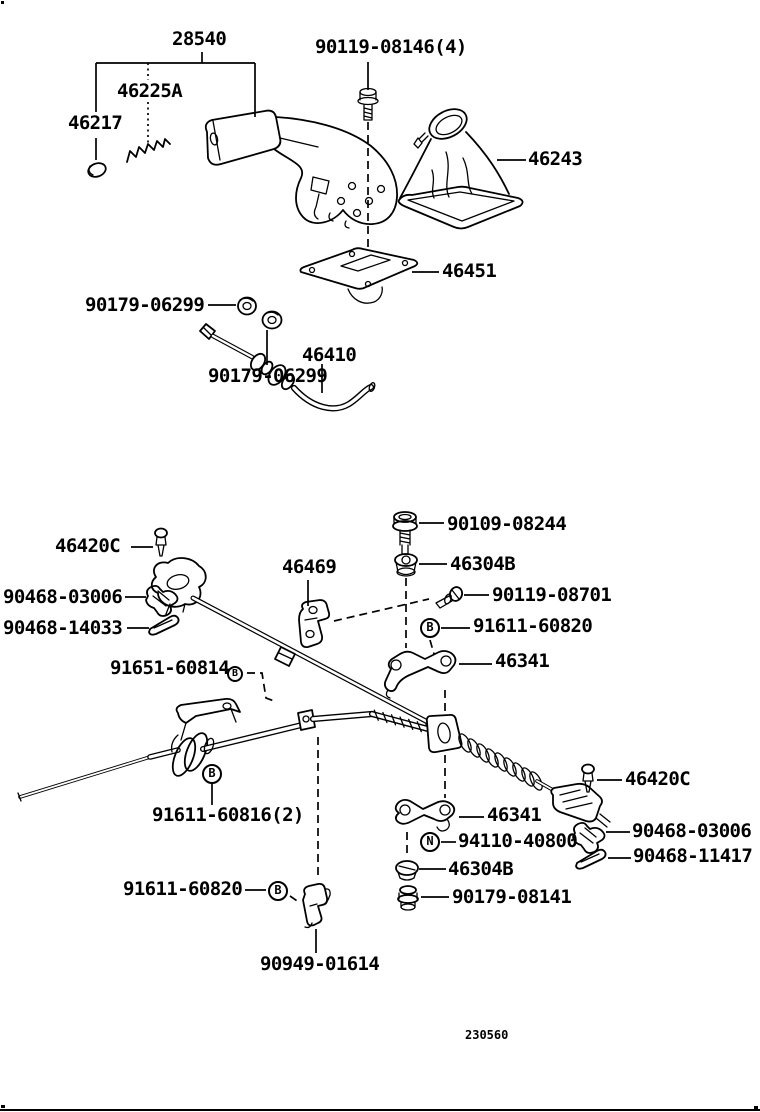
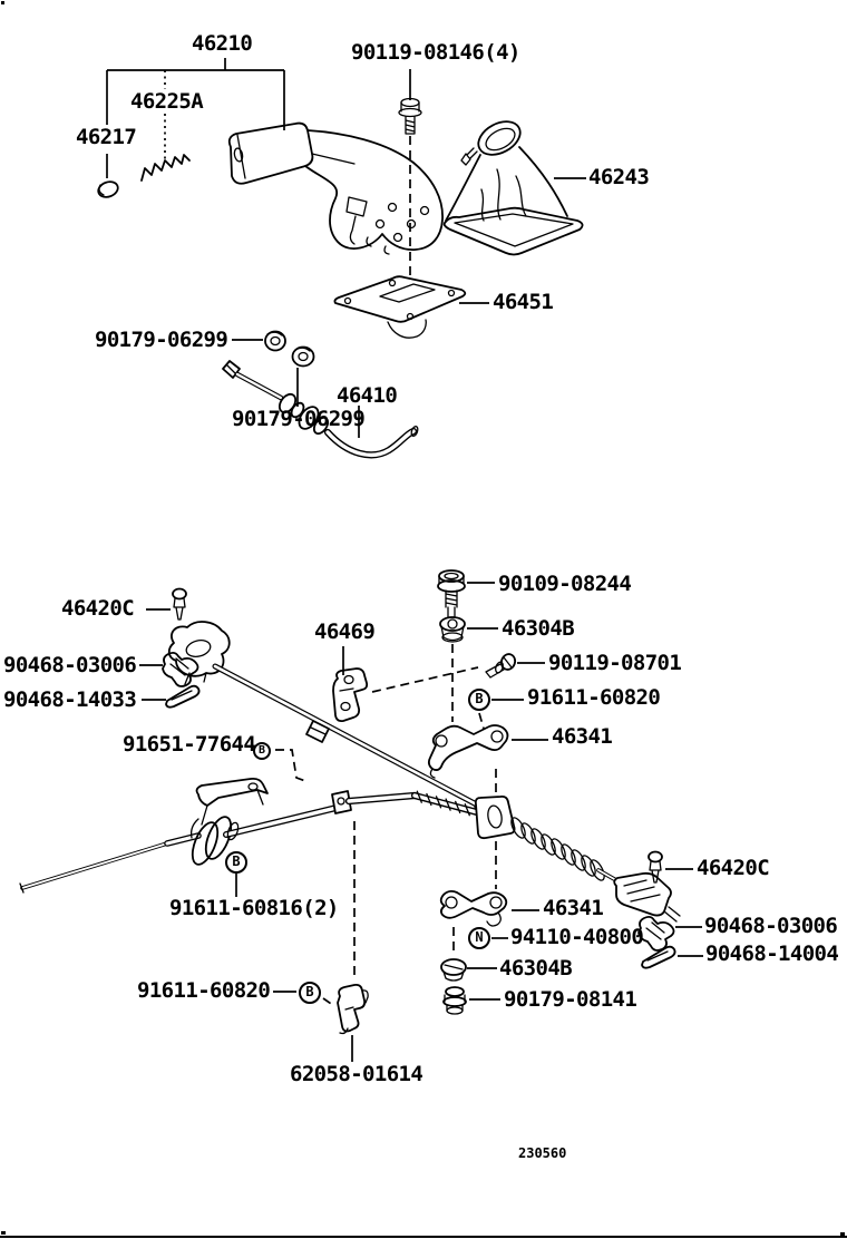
- 28540
+ 46210
  90119-08146(4)
  46225A
  46217
  46243
  46451
  90179-06299
  90179-06299
  46410
  46420C
  90109-08244
  46304B
  46469
  90119-08701
  91611-60820
  46341
  90468-03006
  90468-14033
- 91651-60814
+ 91651-77644
  91611-60816(2)
  46341
  94110-40800
  46304B
  90179-08141
  46420C
  90468-03006
- 90468-11417
+ 90468-14004
  91611-60820
- 90949-01614
+ 62058-01614
  B
  B
  B
  B
  N
  230560
